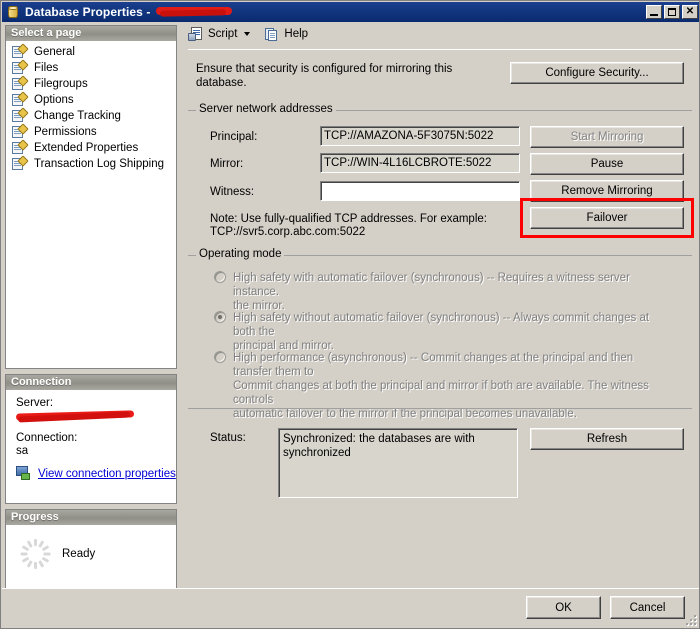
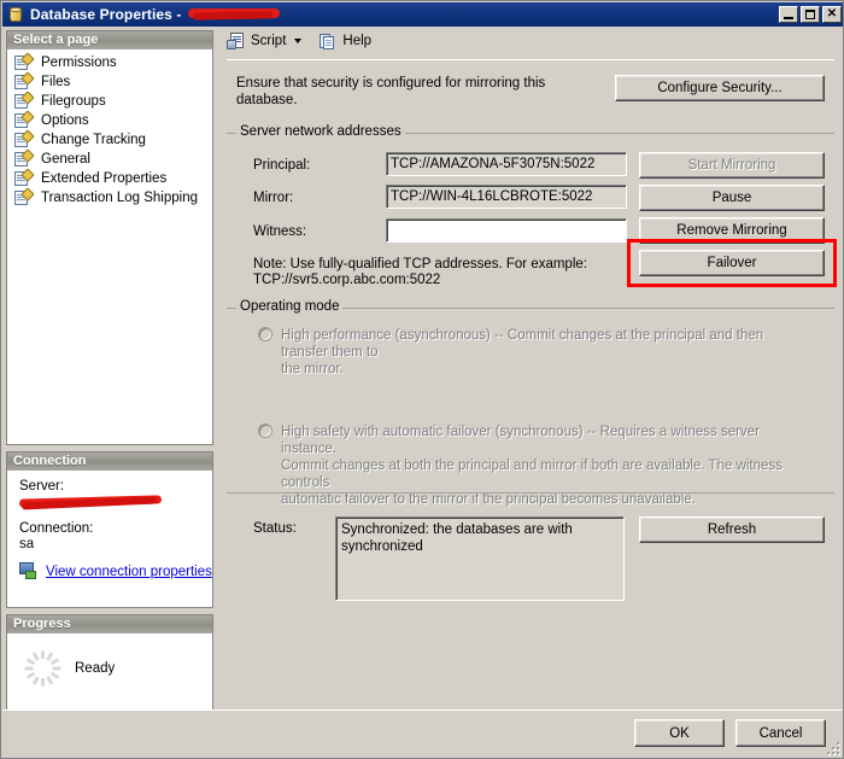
  Database Properties -
  ✕
  Select a page
- General
+ Permissions
  Files
  Filegroups
  Options
  Change Tracking
- Permissions
+ General
  Extended Properties
  Transaction Log Shipping
  Connection
  Server:
  Connection:
  sa
  View connection properties
  Progress
  Ready
  Script
  Help
  Ensure that security is configured for mirroring this database.
  Configure Security...
  Server network addresses
  Principal:
  TCP://AMAZONA-5F3075N:5022
  Mirror:
  TCP://WIN-4L16LCBROTE:5022
  Witness:
  Note: Use fully-qualified TCP addresses. For example:
  TCP://svr5.corp.abc.com:5022
  Start Mirroring
  Pause
  Remove Mirroring
  Failover
  Operating mode
- High safety with automatic failover (synchronous) -- Requires a witness server instance.
+ High performance (asynchronous) -- Commit changes at the principal and then transfer them to
  the mirror.
- High safety without automatic failover (synchronous) -- Always commit changes at both the
- principal and mirror.
- High performance (asynchronous) -- Commit changes at the principal and then transfer them to
+ High safety with automatic failover (synchronous) -- Requires a witness server instance.
  Commit changes at both the principal and mirror if both are available. The witness controls
  automatic failover to the mirror if the principal becomes unavailable.
  Status:
  Synchronized: the databases are with synchronized
  Refresh
  OK
  Cancel
